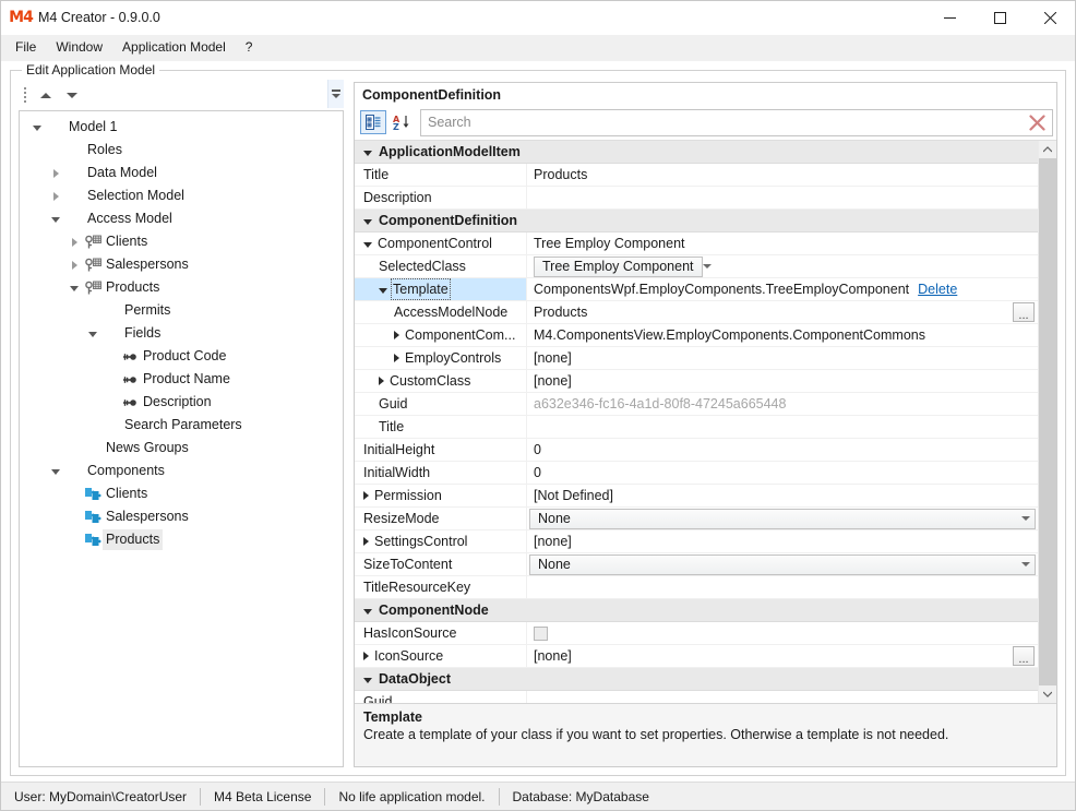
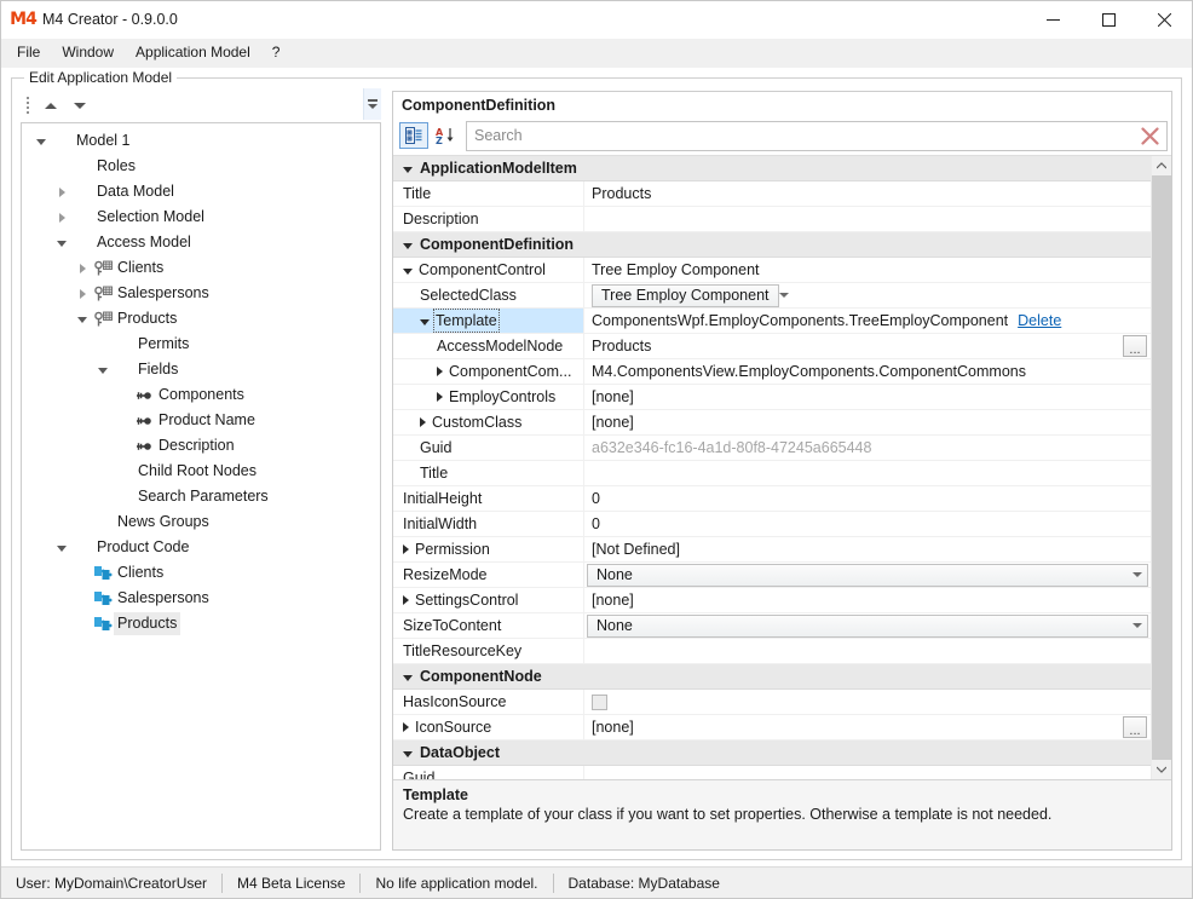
  M4
  M4 Creator - 0.9.0.0
  File
  Window
  Application Model
  ?
  Edit Application Model
  Model 1
  Roles
  Data Model
  Selection Model
  Access Model
  Clients
  Salespersons
  Products
  Permits
  Fields
- Product Code
+ Components
  Product Name
  Description
+ Child Root Nodes
  Search Parameters
  News Groups
- Components
+ Product Code
  Clients
  Salespersons
  Products
  ComponentDefinition
  A
  Z
  Search
  ApplicationModelItem
  Title
  Products
  Description
  ComponentDefinition
  ComponentControl
  Tree Employ Component
  SelectedClass
  Tree Employ Component
  Template
  ComponentsWpf.EmployComponents.TreeEmployComponent
  Delete
  AccessModelNode
  Products
  ...
  ComponentCom...
  M4.ComponentsView.EmployComponents.ComponentCommons
  EmployControls
  [none]
  CustomClass
  [none]
  Guid
  a632e346-fc16-4a1d-80f8-47245a665448
  Title
  InitialHeight
  0
  InitialWidth
  0
  Permission
  [Not Defined]
  ResizeMode
  None
  SettingsControl
  [none]
  SizeToContent
  None
  TitleResourceKey
  ComponentNode
  HasIconSource
  IconSource
  [none]
  ...
  DataObject
  Guid
  Template
  Create a template of your class if you want to set properties. Otherwise a template is not needed.
  User: MyDomain\CreatorUser
  M4 Beta License
  No life application model.
  Database: MyDatabase
